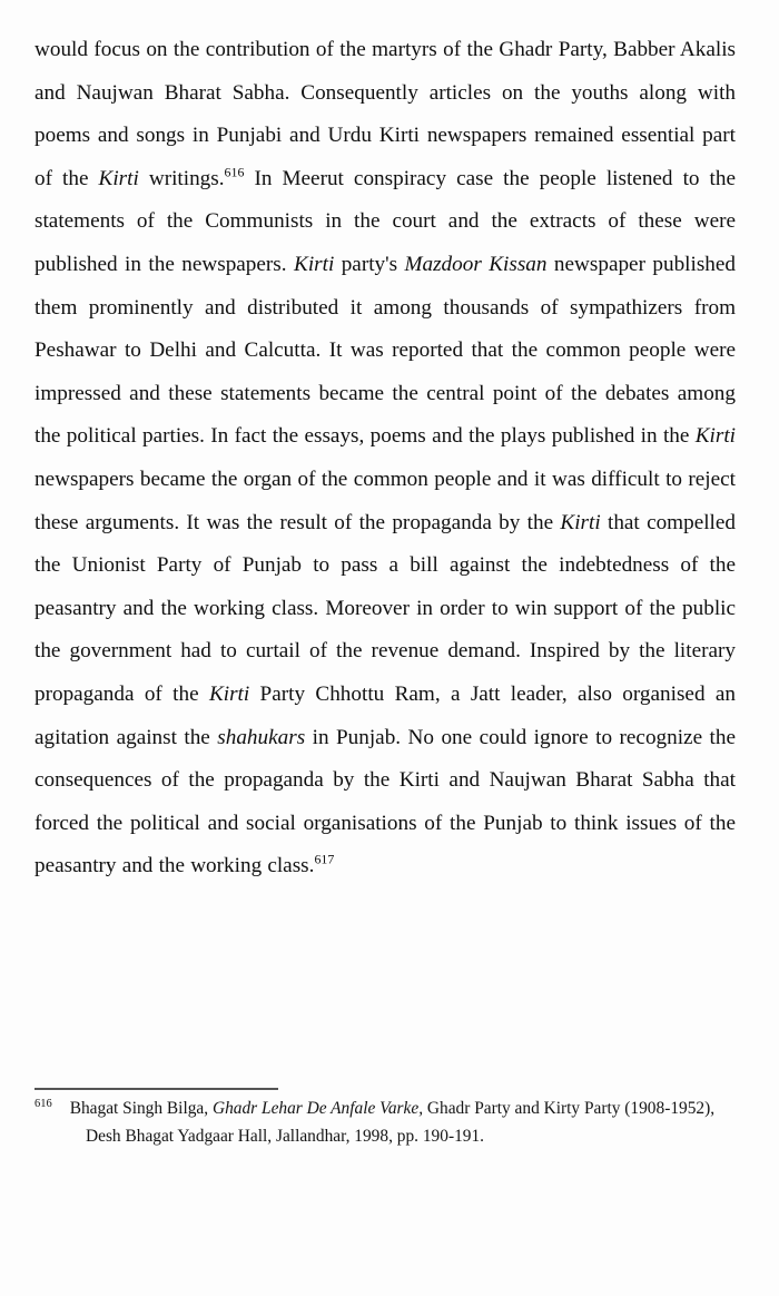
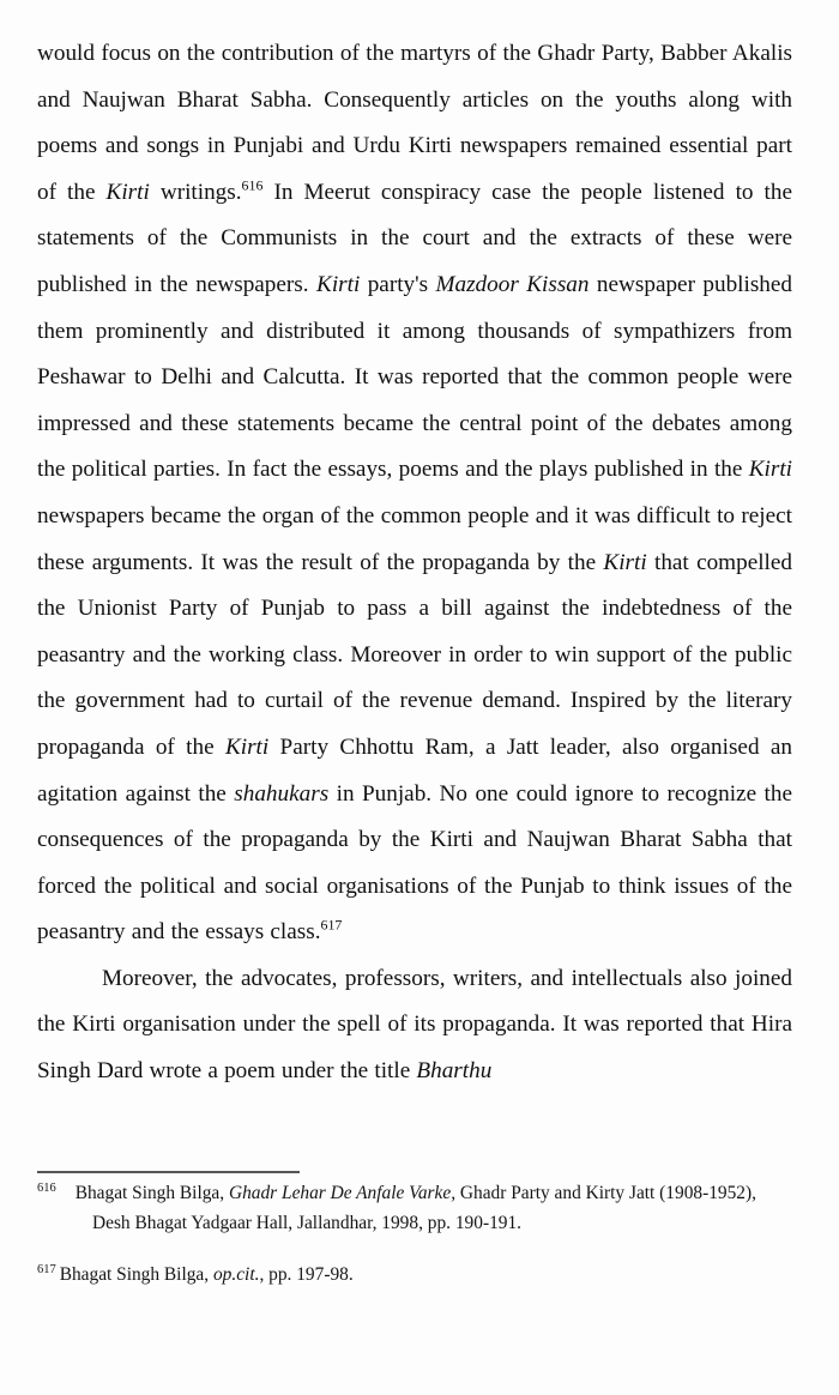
- would focus on the contribution of the martyrs of the Ghadr Party, Babber Akalis and Naujwan Bharat Sabha. Consequently articles on the youths along with poems and songs in Punjabi and Urdu Kirti newspapers remained essential part of the Kirti writings.616 In Meerut conspiracy case the people listened to the statements of the Communists in the court and the extracts of these were published in the newspapers. Kirti party's Mazdoor Kissan newspaper published them prominently and distributed it among thousands of sympathizers from Peshawar to Delhi and Calcutta. It was reported that the common people were impressed and these statements became the central point of the debates among the political parties. In fact the essays, poems and the plays published in the Kirti newspapers became the organ of the common people and it was difficult to reject these arguments. It was the result of the propaganda by the Kirti that compelled the Unionist Party of Punjab to pass a bill against the indebtedness of the peasantry and the working class. Moreover in order to win support of the public the government had to curtail of the revenue demand. Inspired by the literary propaganda of the Kirti Party Chhottu Ram, a Jatt leader, also organised an agitation against the shahukars in Punjab. No one could ignore to recognize the consequences of the propaganda by the Kirti and Naujwan Bharat Sabha that forced the political and social organisations of the Punjab to think issues of the peasantry and the working class.617
+ would focus on the contribution of the martyrs of the Ghadr Party, Babber Akalis and Naujwan Bharat Sabha. Consequently articles on the youths along with poems and songs in Punjabi and Urdu Kirti newspapers remained essential part of the Kirti writings.616 In Meerut conspiracy case the people listened to the statements of the Communists in the court and the extracts of these were published in the newspapers. Kirti party's Mazdoor Kissan newspaper published them prominently and distributed it among thousands of sympathizers from Peshawar to Delhi and Calcutta. It was reported that the common people were impressed and these statements became the central point of the debates among the political parties. In fact the essays, poems and the plays published in the Kirti newspapers became the organ of the common people and it was difficult to reject these arguments. It was the result of the propaganda by the Kirti that compelled the Unionist Party of Punjab to pass a bill against the indebtedness of the peasantry and the working class. Moreover in order to win support of the public the government had to curtail of the revenue demand. Inspired by the literary propaganda of the Kirti Party Chhottu Ram, a Jatt leader, also organised an agitation against the shahukars in Punjab. No one could ignore to recognize the consequences of the propaganda by the Kirti and Naujwan Bharat Sabha that forced the political and social organisations of the Punjab to think issues of the peasantry and the essays class.617
+ Moreover, the advocates, professors, writers, and intellectuals also joined the Kirti organisation under the spell of its propaganda. It was reported that Hira Singh Dard wrote a poem under the title Bharthu
- 616 Bhagat Singh Bilga, Ghadr Lehar De Anfale Varke, Ghadr Party and Kirty Party (1908-1952), Desh Bhagat Yadgaar Hall, Jallandhar, 1998, pp. 190-191.
+ 616 Bhagat Singh Bilga, Ghadr Lehar De Anfale Varke, Ghadr Party and Kirty Jatt (1908-1952), Desh Bhagat Yadgaar Hall, Jallandhar, 1998, pp. 190-191.
+ 617 Bhagat Singh Bilga, op.cit., pp. 197-98.
